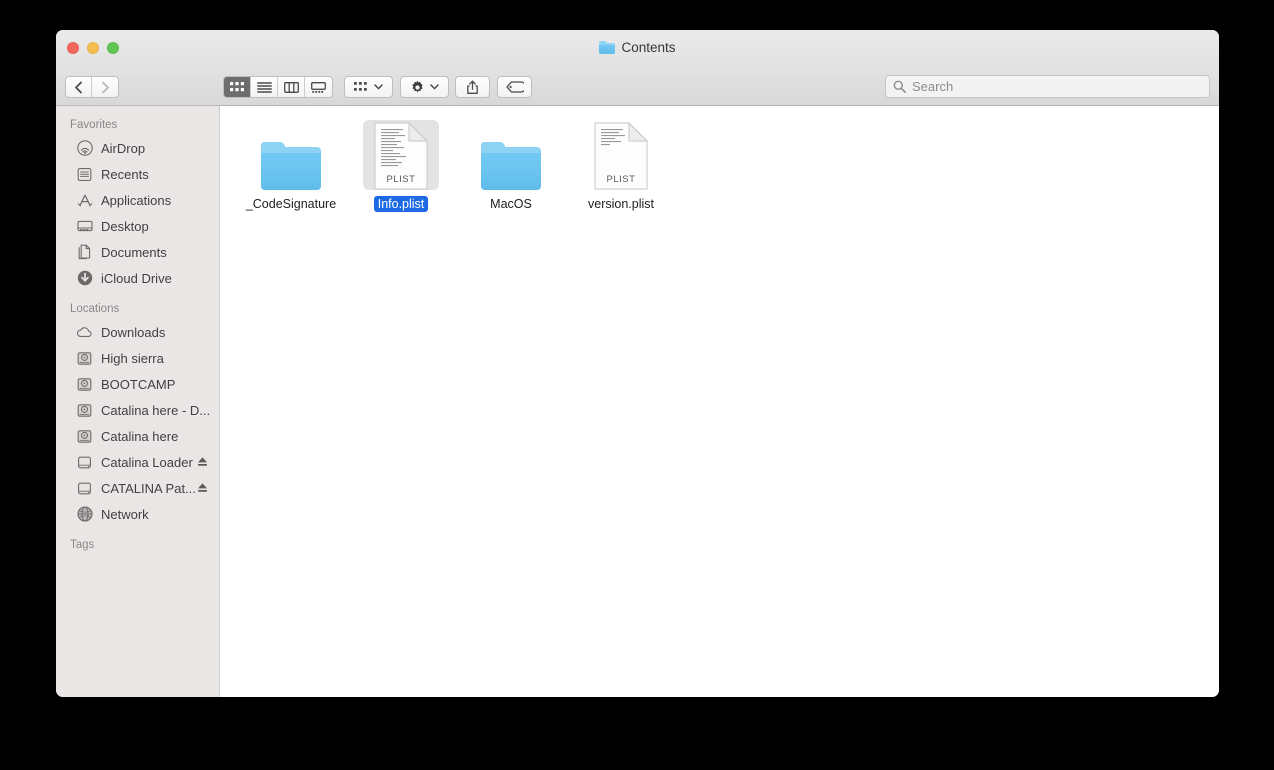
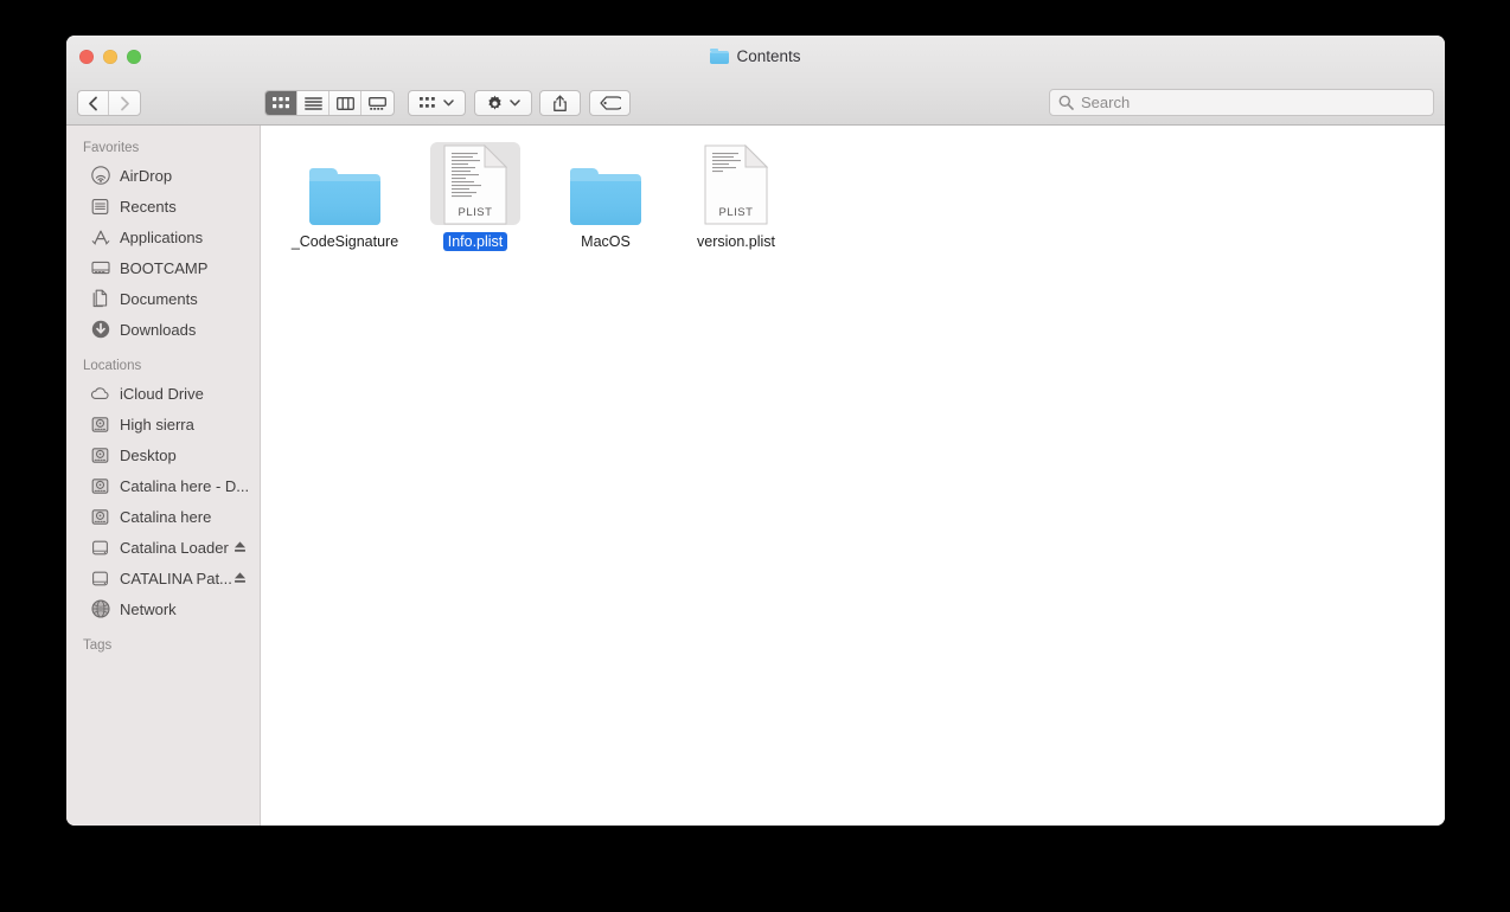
  Contents
  Search
  Favorites
  AirDrop
  Recents
  Applications
- Desktop
+ BOOTCAMP
  Documents
- iCloud Drive
+ Downloads
  Locations
- Downloads
+ iCloud Drive
  High sierra
- BOOTCAMP
+ Desktop
  Catalina here - D...
  Catalina here
  Catalina Loader
  CATALINA Pat...
  Network
  Tags
  _CodeSignature
  PLIST
  Info.plist
  MacOS
  PLIST
  version.plist
